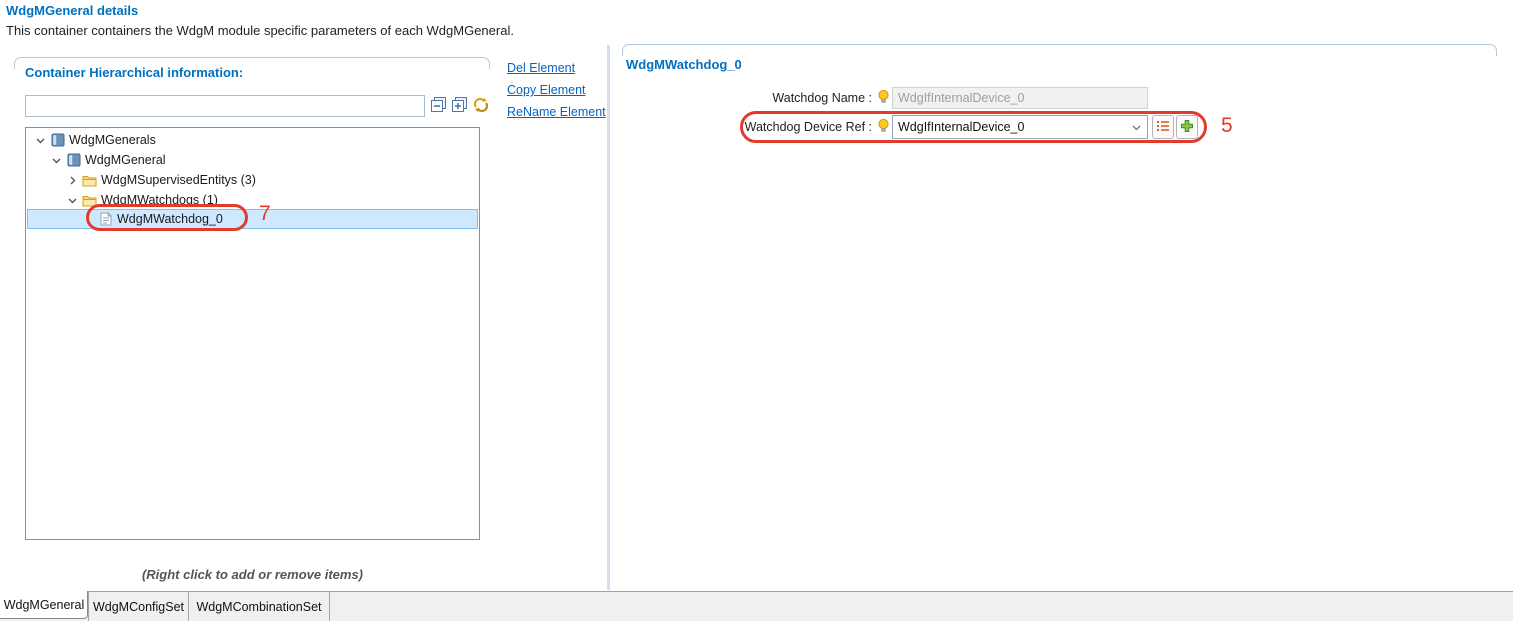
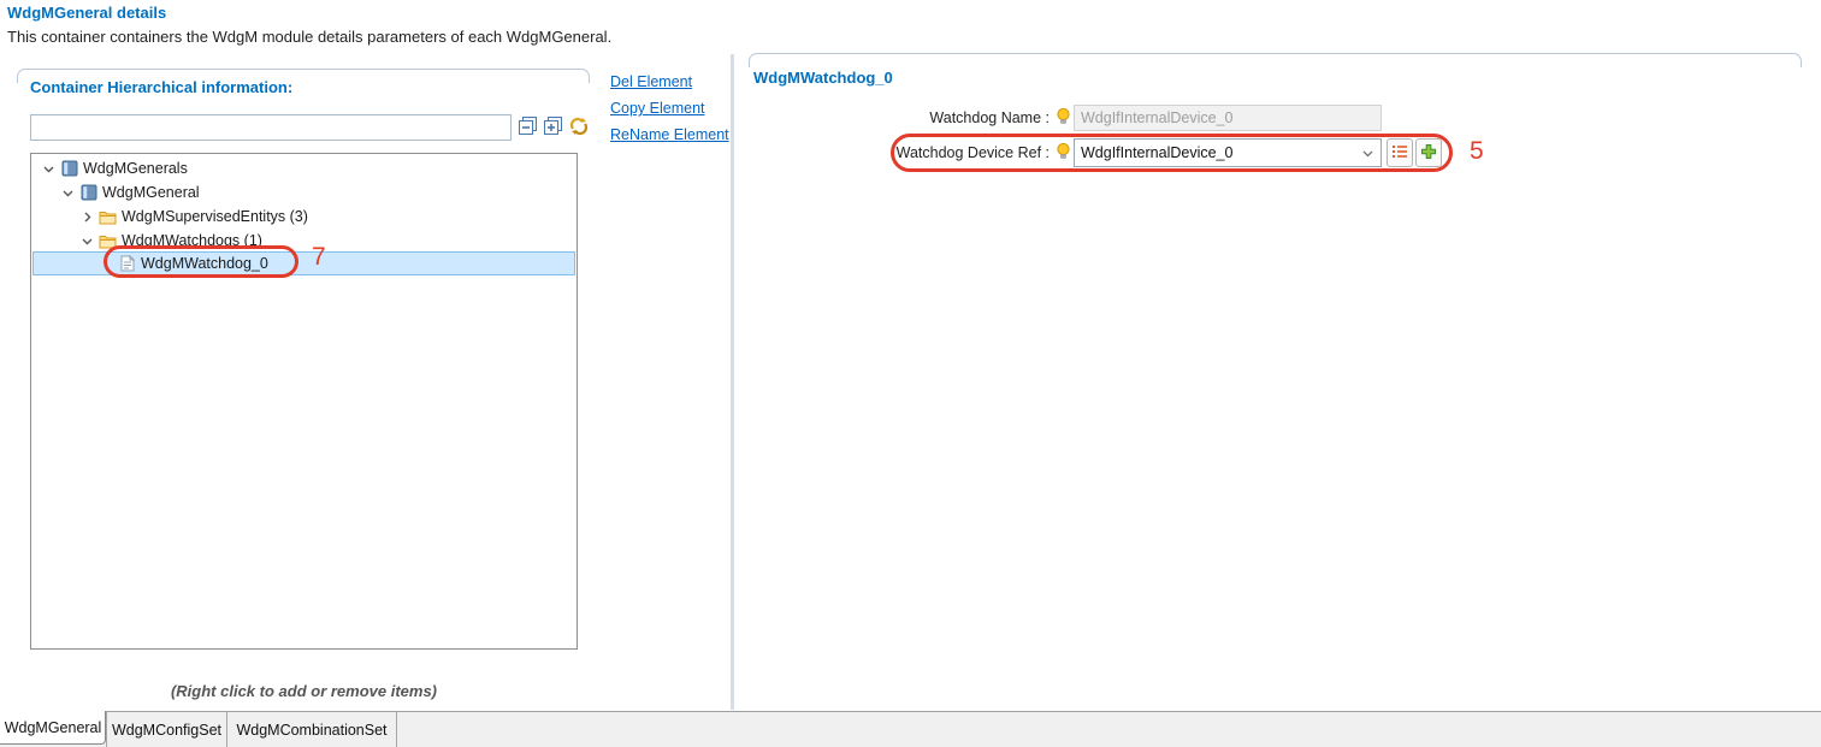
  WdgMGeneral details
- This container containers the WdgM module specific parameters of each WdgMGeneral.
+ This container containers the WdgM module details parameters of each WdgMGeneral.
  Container Hierarchical information:
  WdgMGenerals
  WdgMGeneral
  WdgMSupervisedEntitys (3)
  WdgMWatchdogs (1)
  WdgMWatchdog_0
  (Right click to add or remove items)
  7
  Del Element
  Copy Element
  ReName Element
  WdgMWatchdog_0
  Watchdog Name :
  WdgIfInternalDevice_0
  Watchdog Device Ref :
  WdgIfInternalDevice_0
  5
  WdgMGeneral
  WdgMConfigSet
  WdgMCombinationSet
